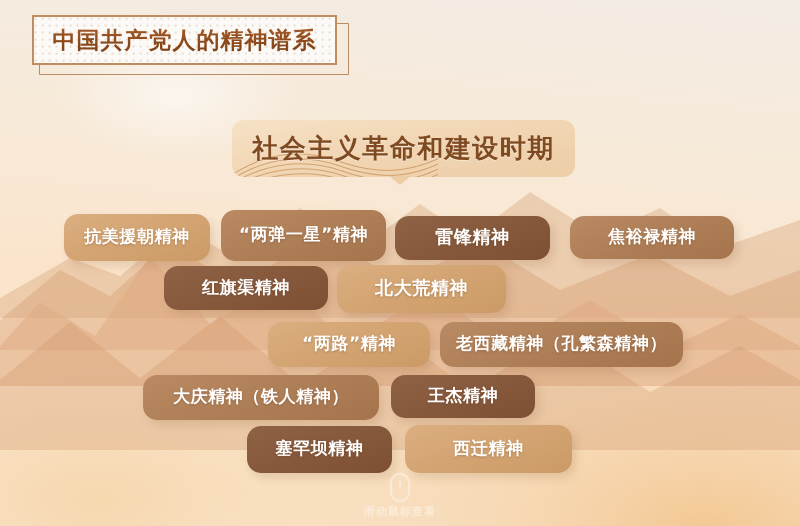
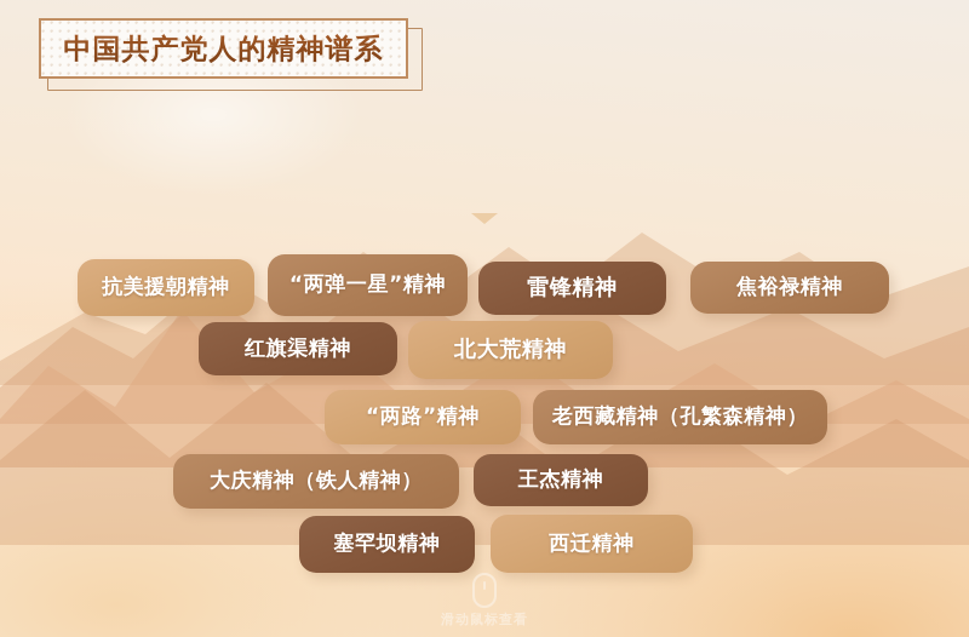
  中国共产党人的精神谱系
- 社会主义革命和建设时期
  抗美援朝精神
  “两弹一星”精神
  雷锋精神
  焦裕禄精神
  红旗渠精神
  北大荒精神
  “两路”精神
  老西藏精神（孔繁森精神）
  大庆精神（铁人精神）
  王杰精神
  塞罕坝精神
  西迁精神
  滑动鼠标查看
